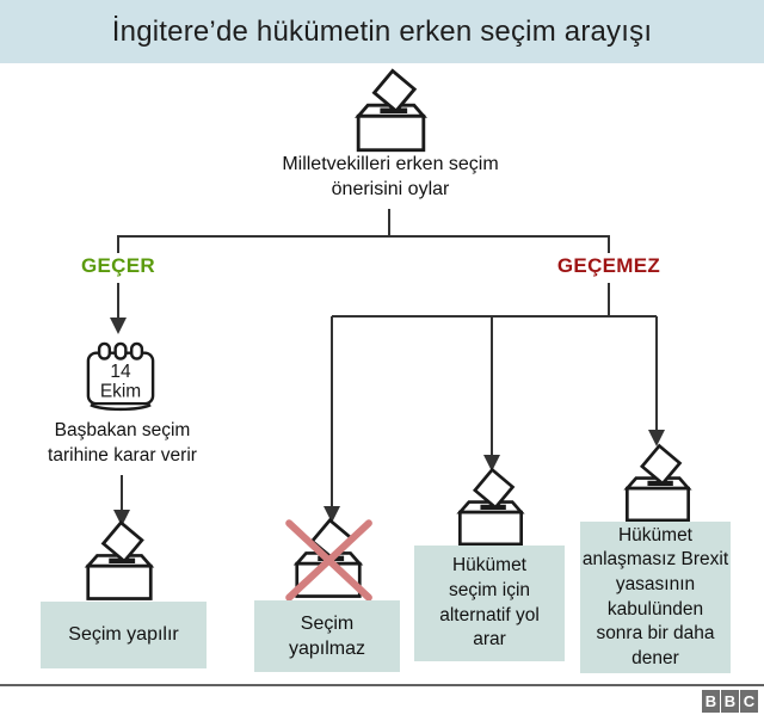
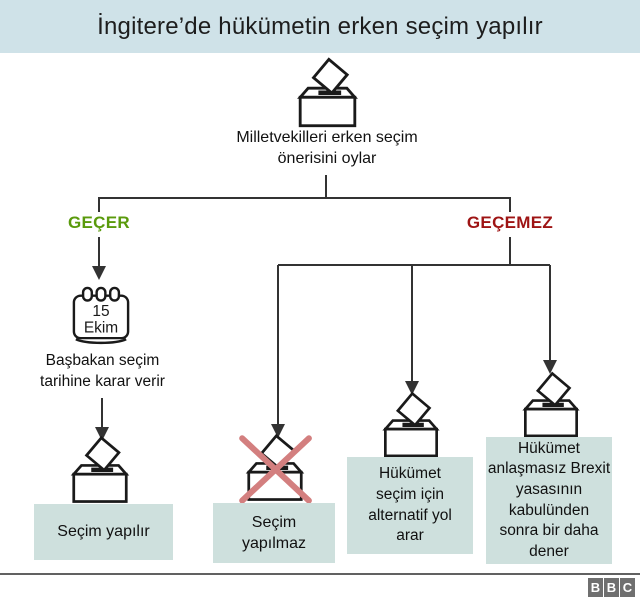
- İngitere’de hükümetin erken seçim arayışı
+ İngitere’de hükümetin erken seçim yapılır
  Milletvekilleri erken seçim
  önerisini oylar
  GEÇER
  GEÇEMEZ
- 14
+ 15
  Ekim
  Başbakan seçim
  tarihine karar verir
  Seçim yapılır
  Seçim
  yapılmaz
  Hükümet
  seçim için
  alternatif yol
  arar
  Hükümet
  anlaşmasız Brexit
  yasasının
  kabulünden
  sonra bir daha
  dener
  B
  B
  C
